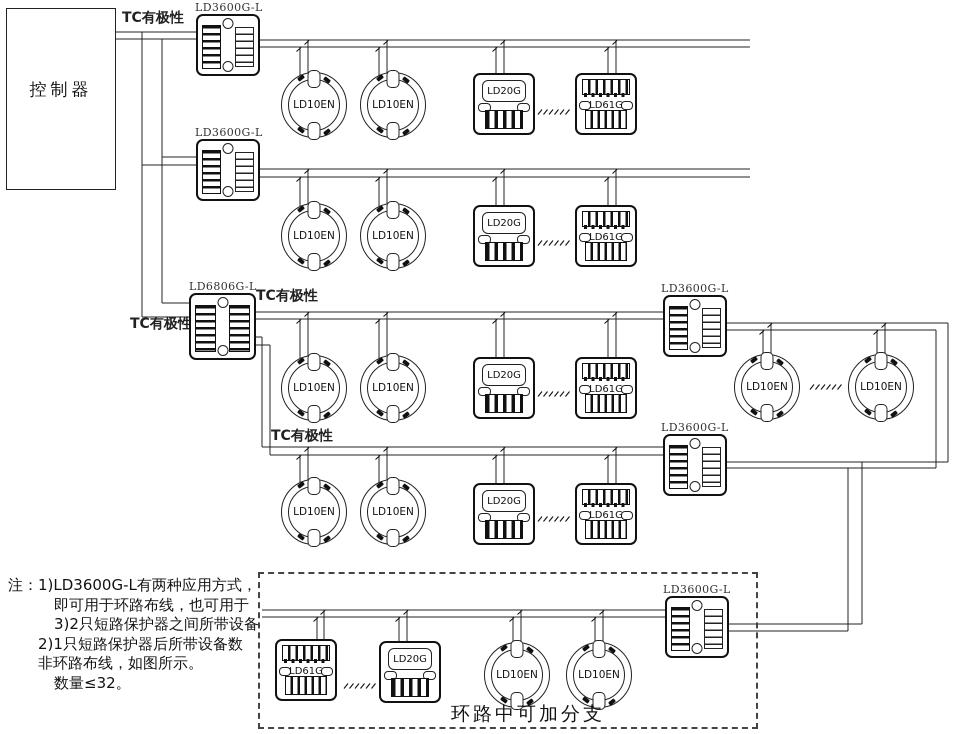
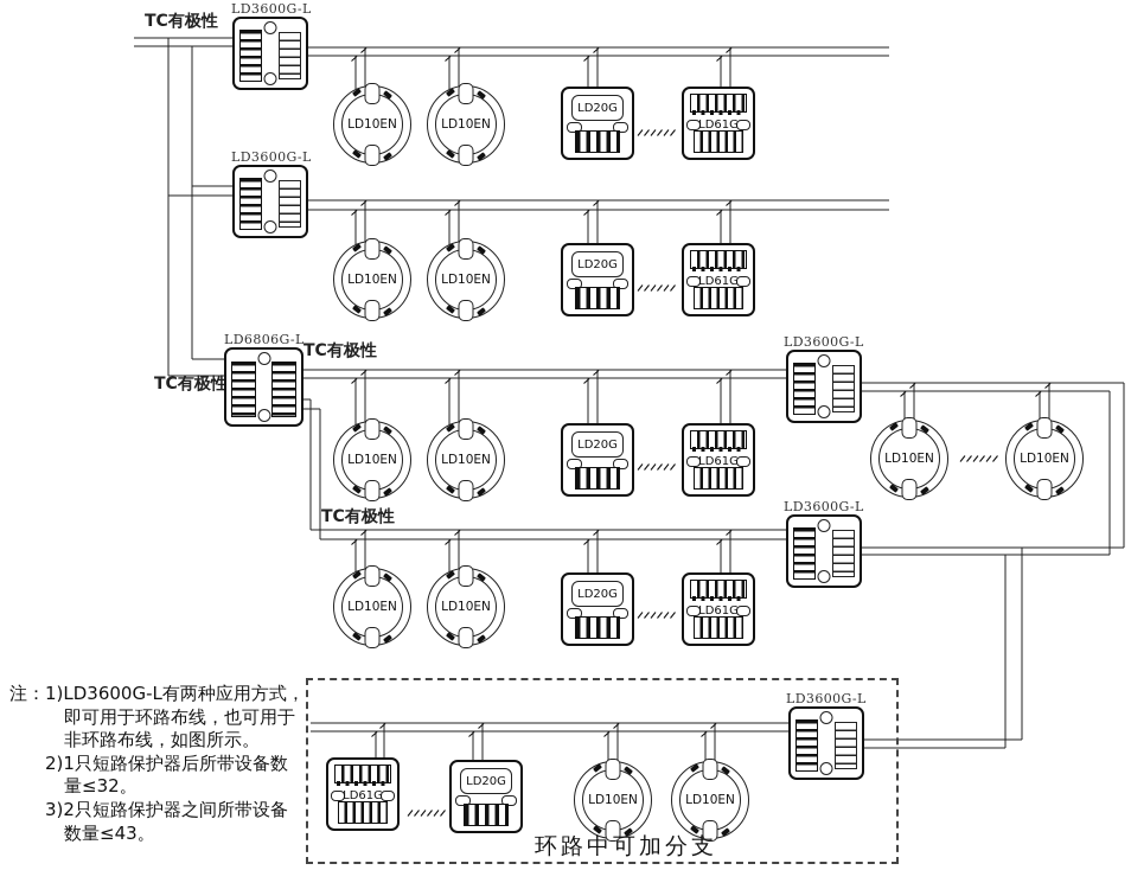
- 控制器
  TC有极性
  TC有极性
  TC有极性
  TC有极性
  LD3600G-L
  LD3600G-L
  LD6806G-L
  LD3600G-L
  LD3600G-L
  LD3600G-L
  LD10EN
  LD10EN
  LD10EN
  LD10EN
  LD10EN
  LD10EN
  LD10EN
  LD10EN
  LD10EN
  LD10EN
  LD10EN
  LD10EN
  LD20G
  LD20G
  LD20G
  LD20G
  LD20G
  LD61G
  LD61G
  LD61G
  LD61G
  LD61G
  环路中可加分支
  注：1)LD3600G-L有两种应用方式，
  即可用于环路布线，也可用于
- 3)2只短路保护器之间所带设备
+ 非环路布线，如图所示。
  2)1只短路保护器后所带设备数
+ 量≤32。
- 非环路布线，如图所示。
+ 3)2只短路保护器之间所带设备
- 数量≤32。
+ 数量≤43。
